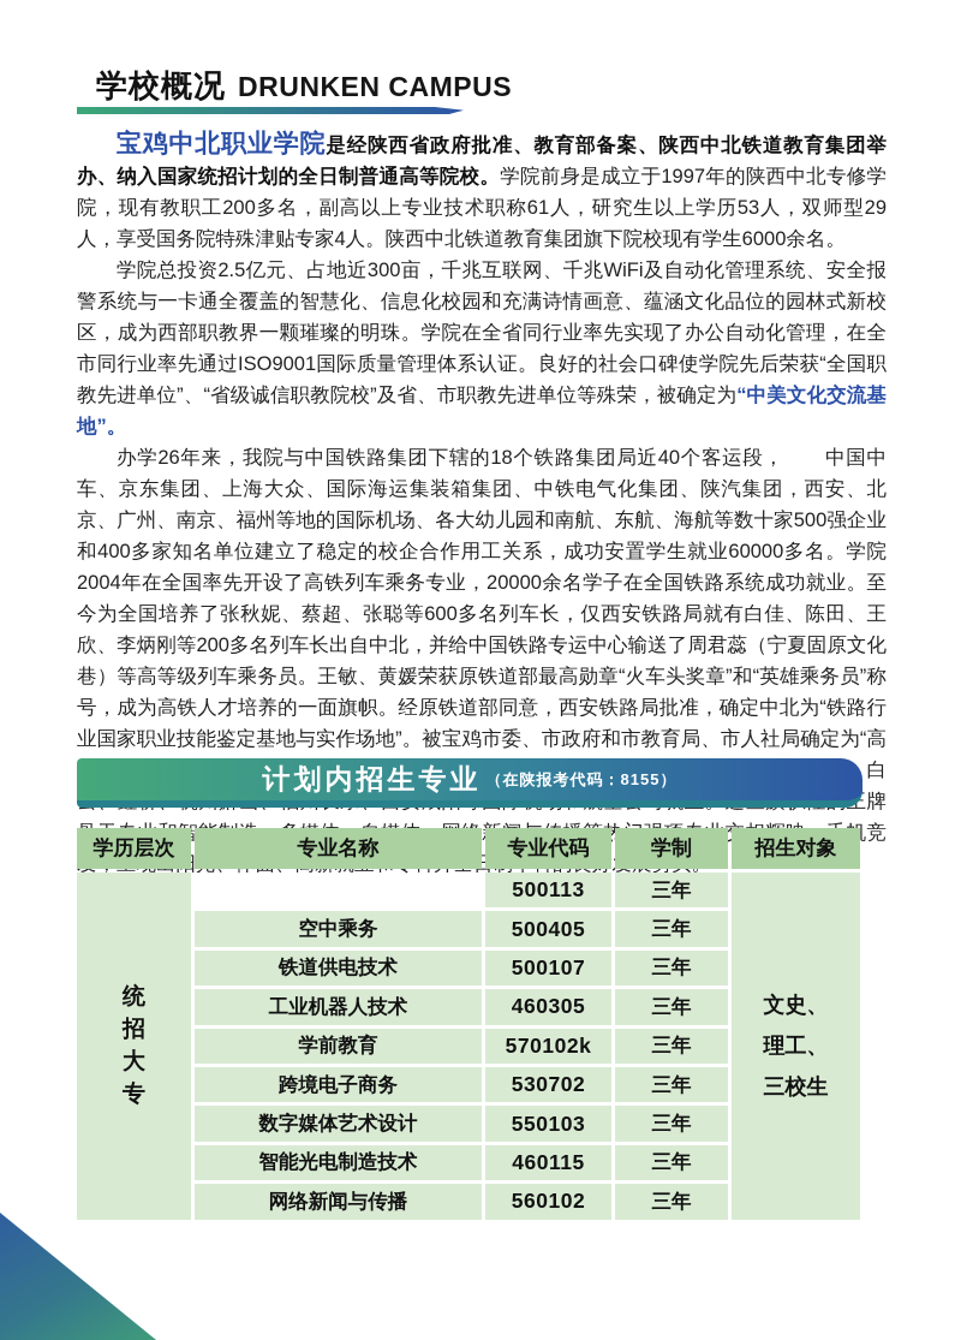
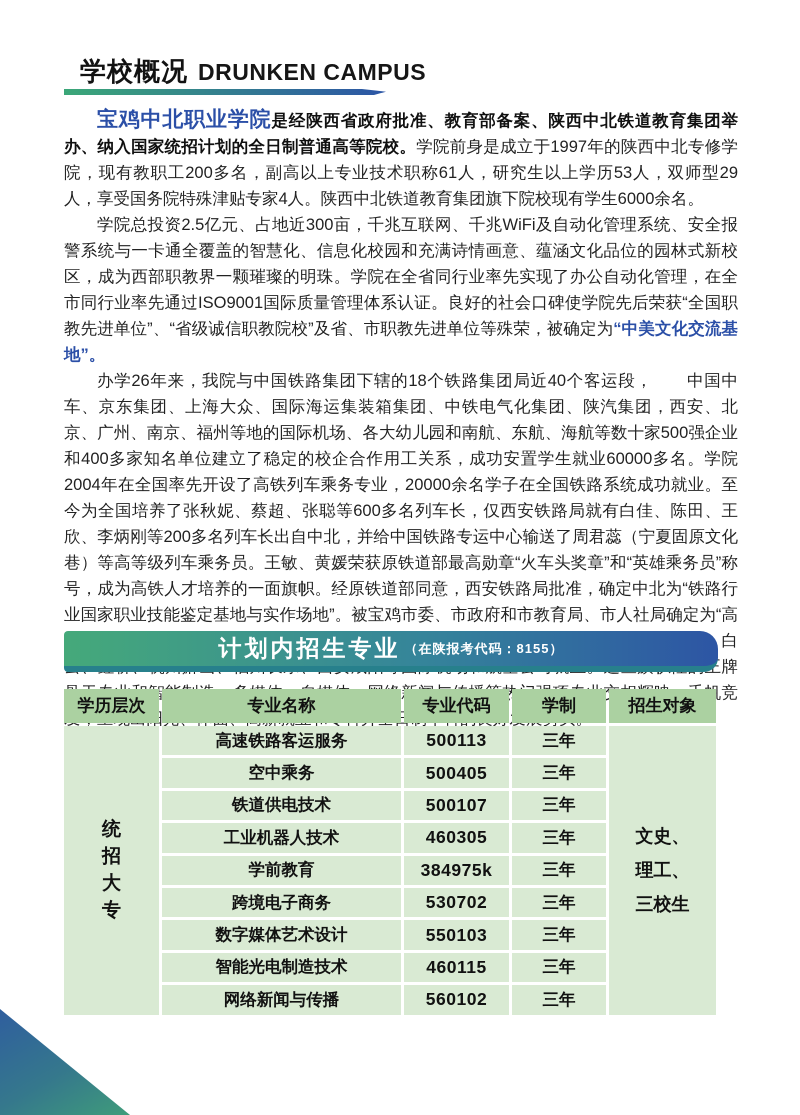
  学校概况
  DRUNKEN CAMPUS
  宝鸡中北职业学院是经陕西省政府批准、教育部备案、陕西中北铁道教育集团举办、纳入国家统招计划的全日制普通高等院校。学院前身是成立于1997年的陕西中北专修学院，现有教职工200多名，副高以上专业技术职称61人，研究生以上学历53人，双师型29人，享受国务院特殊津贴专家4人。陕西中北铁道教育集团旗下院校现有学生6000余名。
  学院总投资2.5亿元、占地近300亩，千兆互联网、千兆WiFi及自动化管理系统、安全报警系统与一卡通全覆盖的智慧化、信息化校园和充满诗情画意、蕴涵文化品位的园林式新校区，成为西部职教界一颗璀璨的明珠。学院在全省同行业率先实现了办公自动化管理，在全市同行业率先通过ISO9001国际质量管理体系认证。良好的社会口碑使学院先后荣获“全国职教先进单位”、“省级诚信职教院校”及省、市职教先进单位等殊荣，被确定为“中美文化交流基地”。
  办学26年来，我院与中国铁路集团下辖的18个铁路集团局近40个客运段， 中国中车、京东集团、上海大众、国际海运集装箱集团、中铁电气化集团、陕汽集团，西安、北京、广州、南京、福州等地的国际机场、各大幼儿园和南航、东航、海航等数十家500强企业和400多家知名单位建立了稳定的校企合作用工关系，成功安置学生就业60000多名。学院2004年在全国率先开设了高铁列车乘务专业，20000余名学子在全国铁路系统成功就业。至今为全国培养了张秋妮、蔡超、张聪等600多名列车长，仅西安铁路局就有白佳、陈田、王欣、李炳刚等200多名列车长出自中北，并给中国铁路专运中心输送了周君蕊（宁夏固原文化巷）等高等级列车乘务员。王敏、黄媛荣获原铁道部最高勋章“火车头奖章”和“英雄乘务员”称号，成为高铁人才培养的一面旗帜。经原铁道部同意，西安铁路局批准，确定中北为“铁路行业国家职业技能鉴定基地与实作场地”。被宝鸡市委、市政府和市教育局、市人社局确定为“高白牌热竞日
  计划内招生专业
  （在陕报考代码：8155）
  学历层次
  专业名称
  专业代码
  学制
  招生对象
  统招大专
+ 高速铁路客运服务
  500113
  三年
  空中乘务
  500405
  三年
  铁道供电技术
  500107
  三年
  工业机器人技术
  460305
  三年
  学前教育
- 570102k
+ 384975k
  三年
  跨境电子商务
  530702
  三年
  数字媒体艺术设计
  550103
  三年
  智能光电制造技术
  460115
  三年
  网络新闻与传播
  560102
  三年
  文史、
  理工、
  三校生
